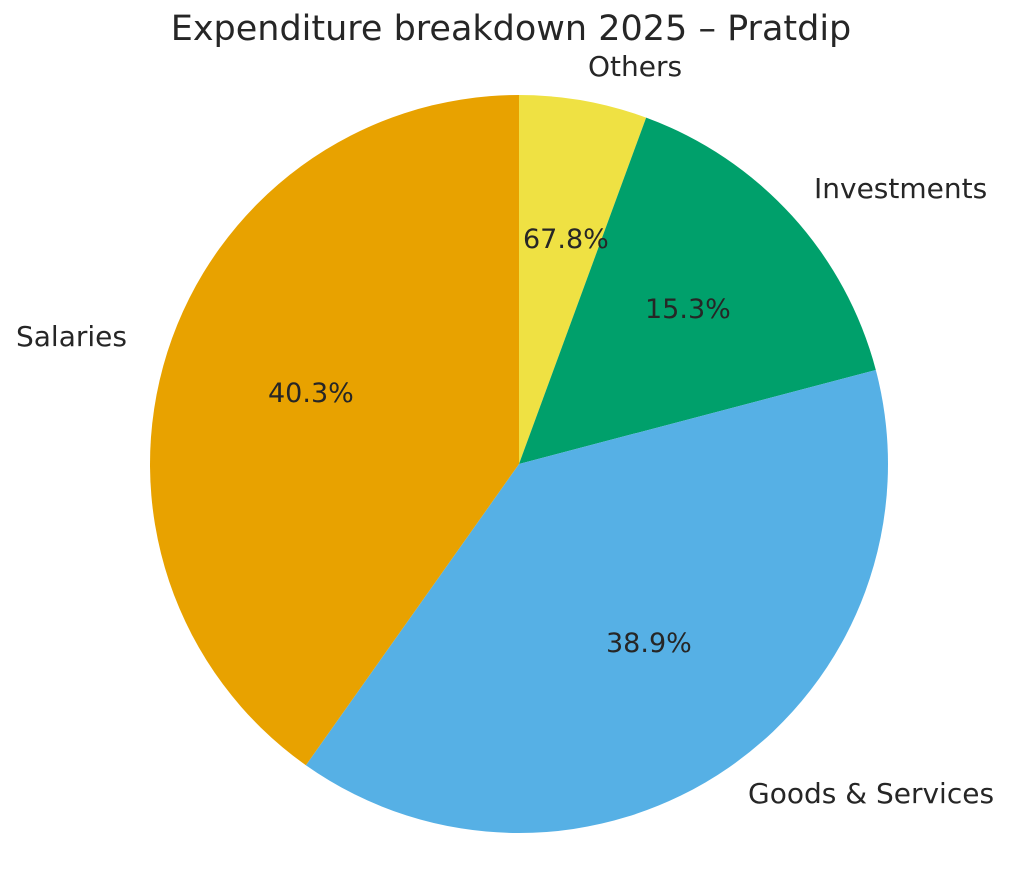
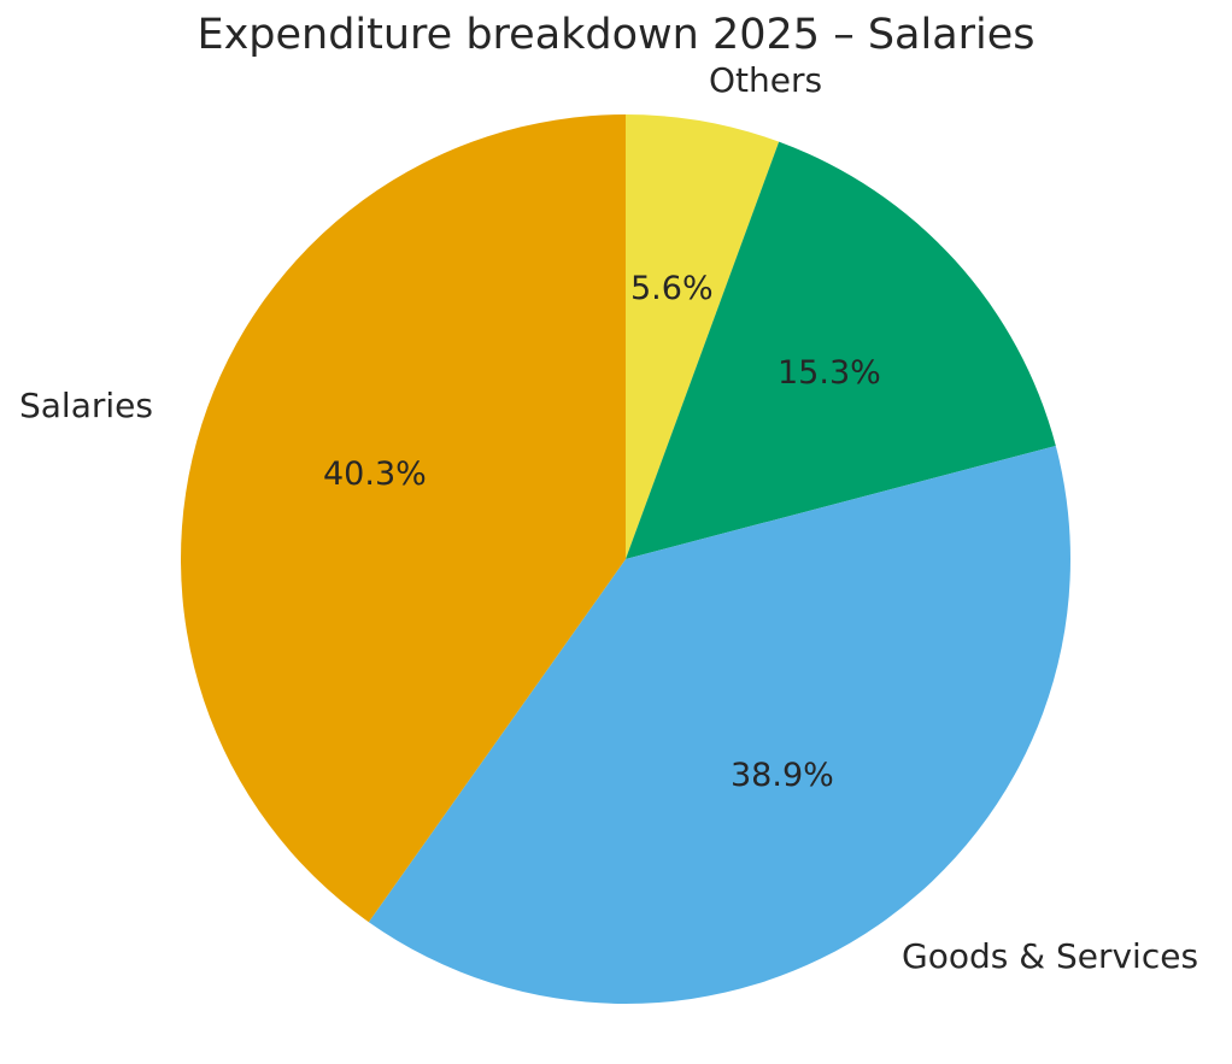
- Expenditure breakdown 2025 – Pratdip
+ Expenditure breakdown 2025 – Salaries
  Others
- Investments
  Goods & Services
  Salaries
- 67.8%
+ 5.6%
  15.3%
  38.9%
  40.3%
